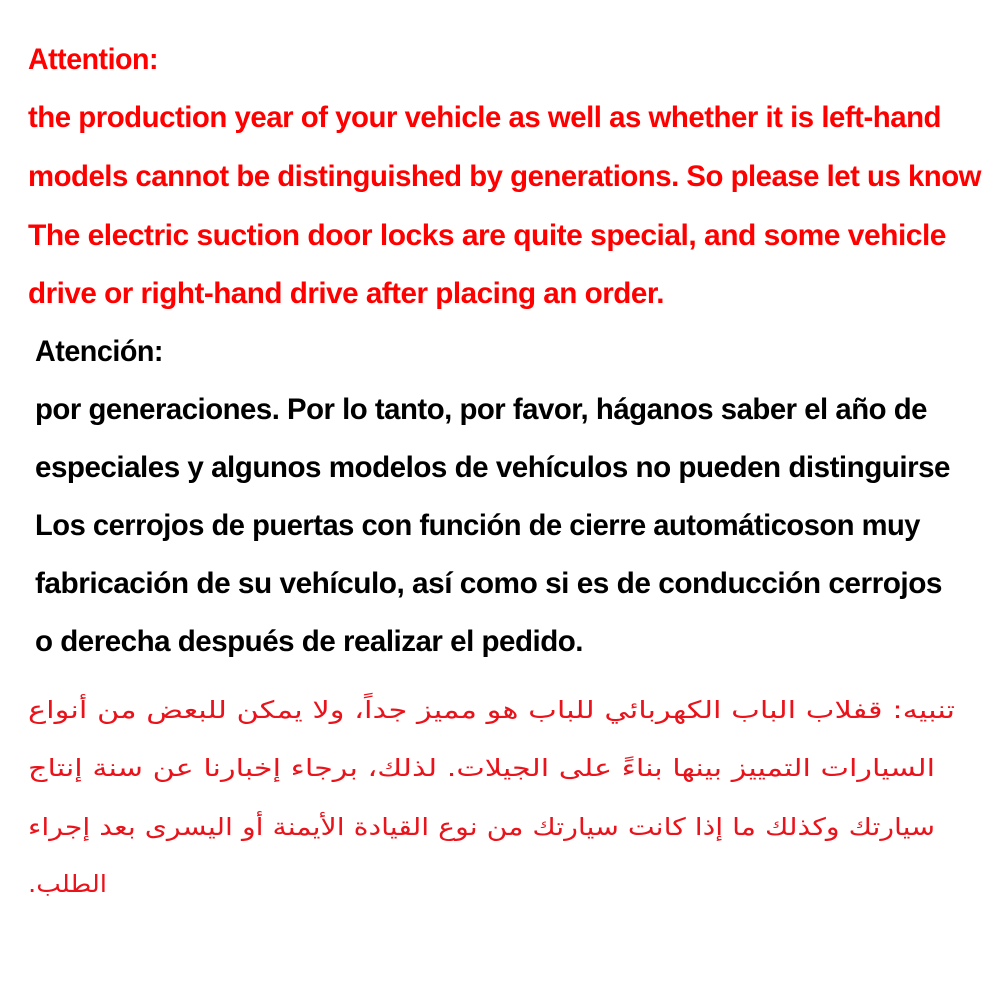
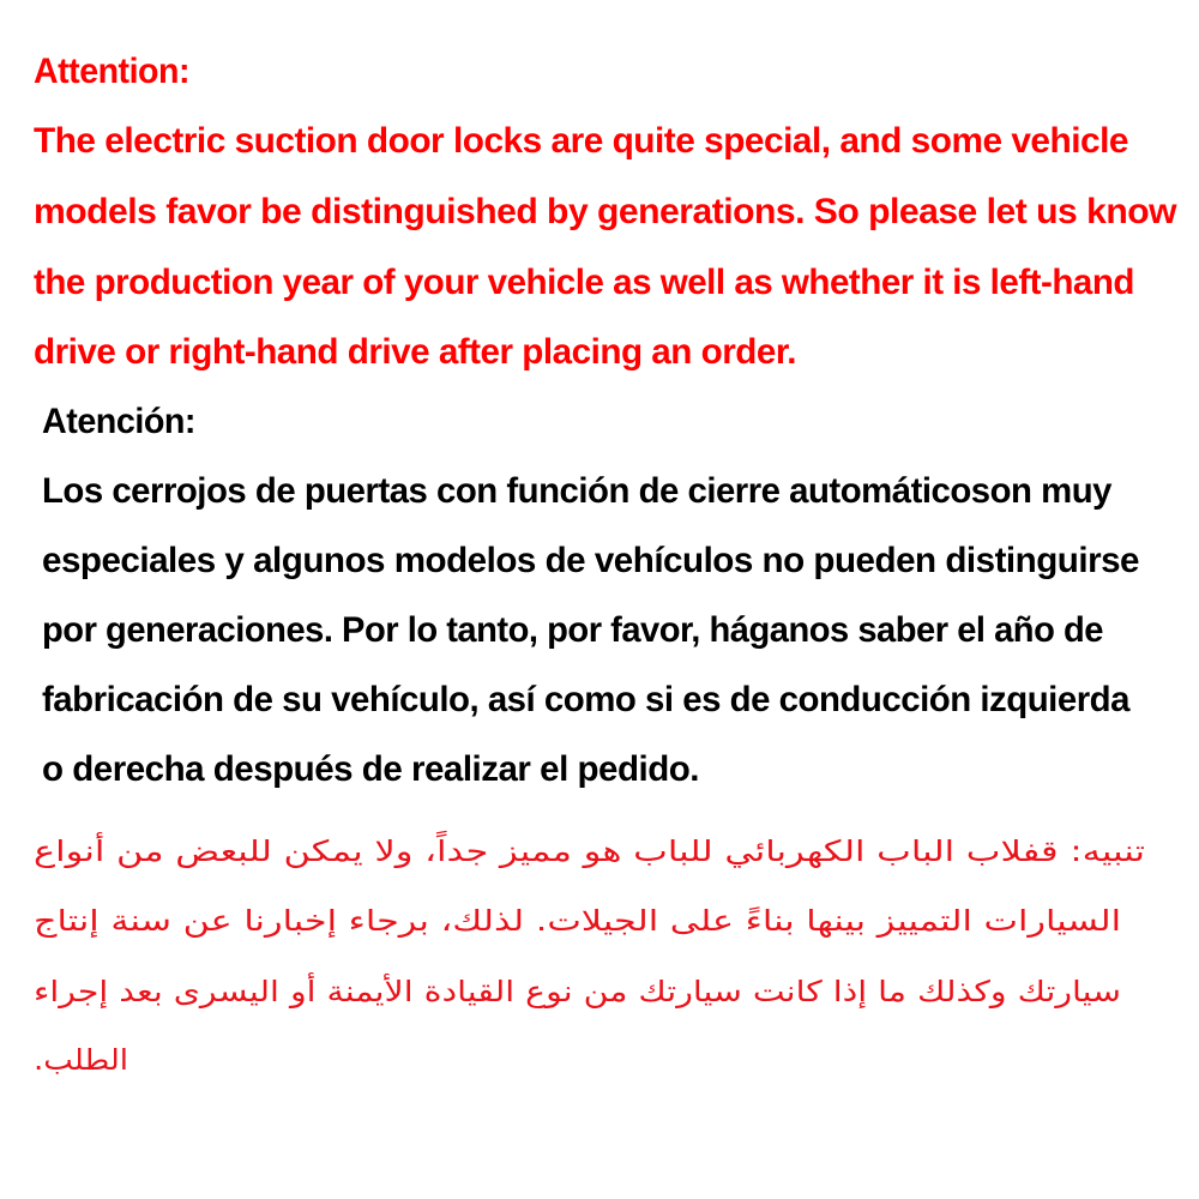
  Attention:
- the production year of your vehicle as well as whether it is left-hand
+ The electric suction door locks are quite special, and some vehicle
- models cannot be distinguished by generations. So please let us know
+ models favor be distinguished by generations. So please let us know
- The electric suction door locks are quite special, and some vehicle
+ the production year of your vehicle as well as whether it is left-hand
  drive or right-hand drive after placing an order.
  Atención:
- por generaciones. Por lo tanto, por favor, háganos saber el año de
+ Los cerrojos de puertas con función de cierre automáticoson muy
  especiales y algunos modelos de vehículos no pueden distinguirse
- Los cerrojos de puertas con función de cierre automáticoson muy
+ por generaciones. Por lo tanto, por favor, háganos saber el año de
- fabricación de su vehículo, así como si es de conducción cerrojos
+ fabricación de su vehículo, así como si es de conducción izquierda
  o derecha después de realizar el pedido.
  تنبيه: قفلاب الباب الكهربائي للباب هو مميز جداً، ولا يمكن للبعض من أنواع
  السيارات التمييز بينها بناءً على الجيلات. لذلك، برجاء إخبارنا عن سنة إنتاج
  سيارتك وكذلك ما إذا كانت سيارتك من نوع القيادة الأيمنة أو اليسرى بعد إجراء
  الطلب.
